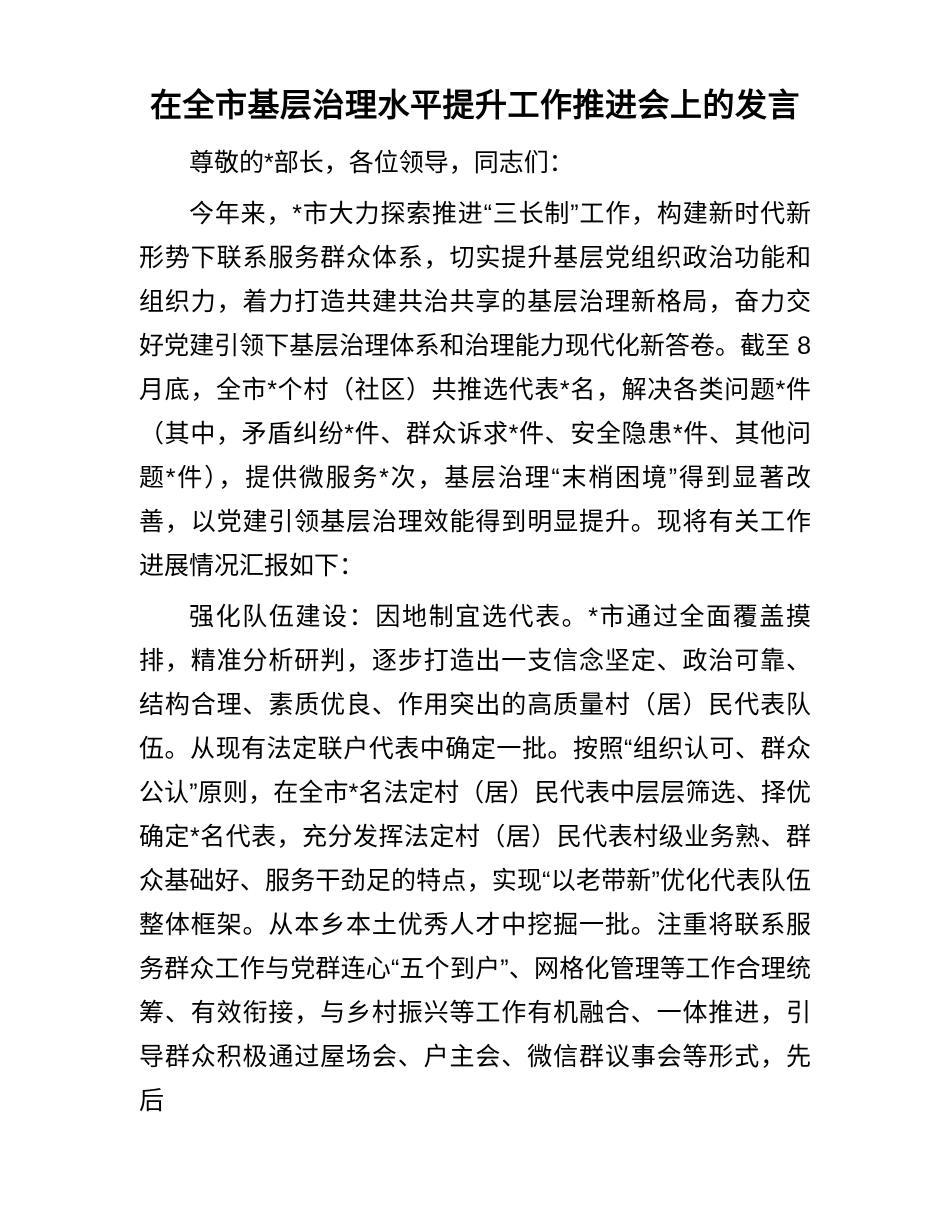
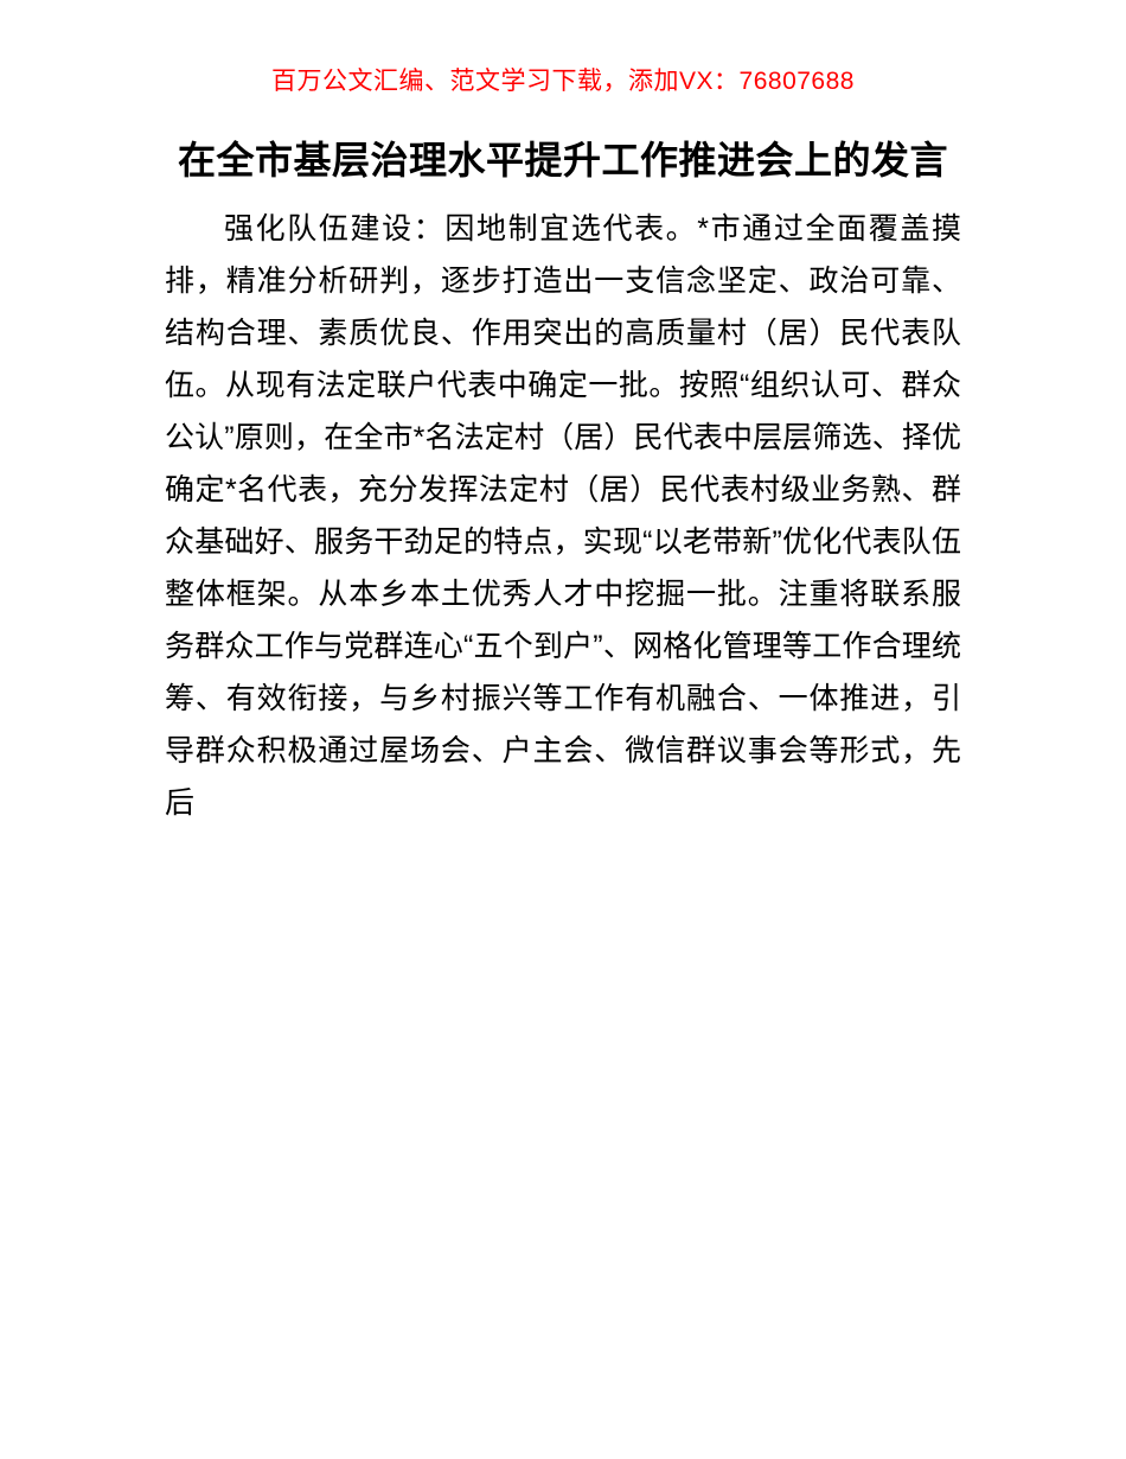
+ 百万公文汇编、范文学习下载，添加VX：76807688
  在全市基层治理水平提升工作推进会上的发言
- 尊敬的*部长，各位领导，同志们：
- 今年来，*市大力探索推进“三长制”工作，构建新时代新形势下联系服务群众体系，切实提升基层党组织政治功能和组织力，着力打造共建共治共享的基层治理新格局，奋力交好党建引领下基层治理体系和治理能力现代化新答卷。截至 8 月底，全市*个村（社区）共推选代表*名，解决各类问题*件（其中，矛盾纠纷*件、群众诉求*件、安全隐患*件、其他问题*件），提供微服务*次，基层治理“末梢困境”得到显著改善，以党建引领基层治理效能得到明显提升。现将有关工作进展情况汇报如下：
  强化队伍建设：因地制宜选代表。*市通过全面覆盖摸排，精准分析研判，逐步打造出一支信念坚定、政治可靠、结构合理、素质优良、作用突出的高质量村（居）民代表队伍。从现有法定联户代表中确定一批。按照“组织认可、群众公认”原则，在全市*名法定村（居）民代表中层层筛选、择优确定*名代表，充分发挥法定村（居）民代表村级业务熟、群众基础好、服务干劲足的特点，实现“以老带新”优化代表队伍整体框架。从本乡本土优秀人才中挖掘一批。注重将联系服务群众工作与党群连心“五个到户”、网格化管理等工作合理统筹、有效衔接，与乡村振兴等工作有机融合、一体推进，引导群众积极通过屋场会、户主会、微信群议事会等形式，先后
